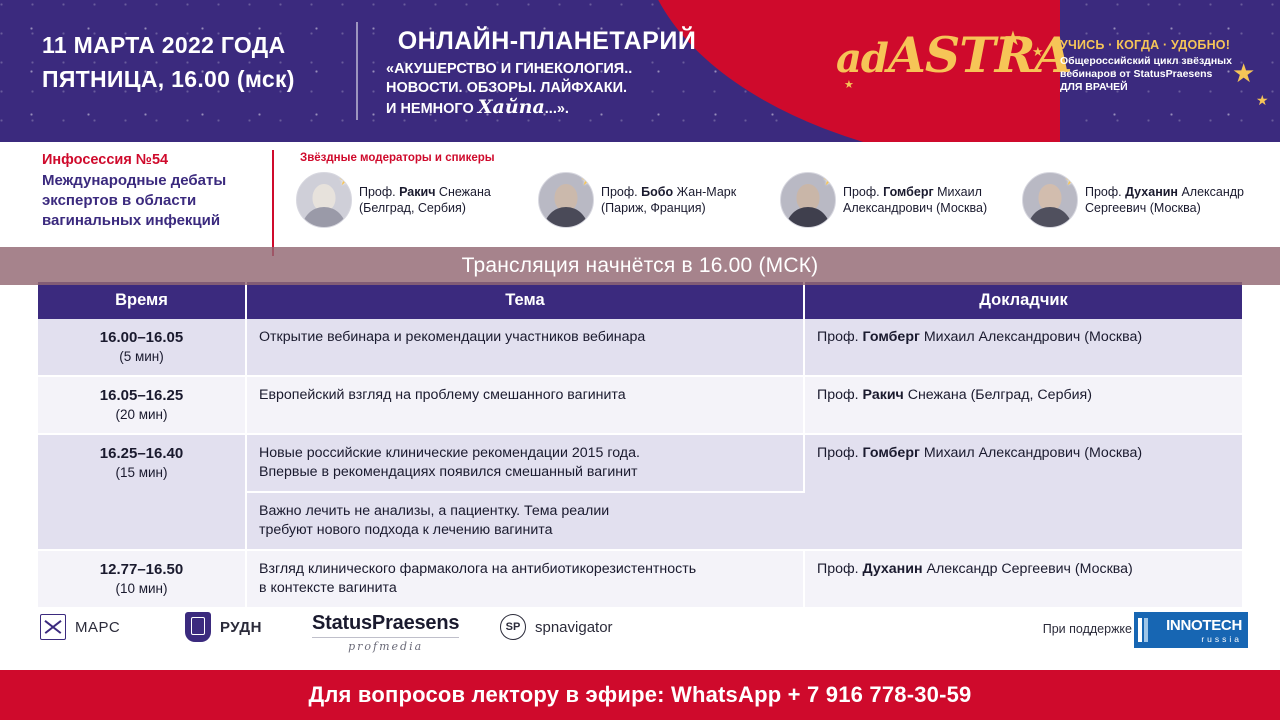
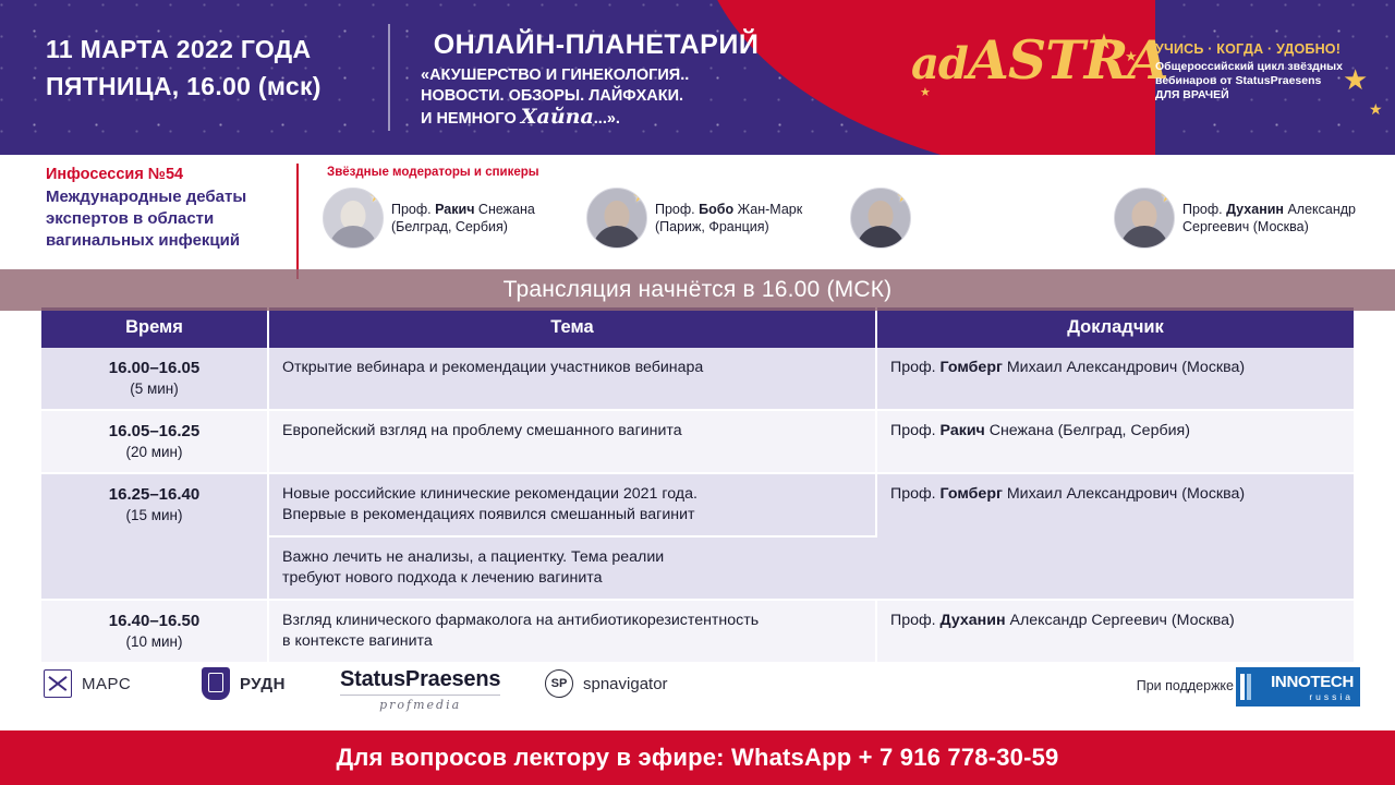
  11 МАРТА 2022 ГОДА
  ПЯТНИЦА, 16.00 (мск)
  ОНЛАЙН-ПЛАНЕТАРИЙ
  «АКУШЕРСТВО И ГИНЕКОЛОГИЯ..
  НОВОСТИ. ОБЗОРЫ. ЛАЙФХАКИ.
  И НЕМНОГО Хайпа...».
  adASTRA
  ★
  ★
  ★
  ★
  ★
  УЧИСЬ · КОГДА · УДОБНО!
  Общероссийский цикл звёздных
  вебинаров от StatusPraesens
  ДЛЯ ВРАЧЕЙ
  Инфосессия №54
  Международные дебаты
  экспертов в области
  вагинальных инфекций
  Звёздные модераторы и спикеры
  ★
  Проф. Ракич Снежана
  (Белград, Сербия)
  ★
  Проф. Бобо Жан-Марк
  (Париж, Франция)
  ★
- Проф. Гомберг Михаил
- Александрович (Москва)
  ★
  Проф. Духанин Александр
  Сергеевич (Москва)
  Трансляция начнётся в 16.00 (МСК)
  Время	Тема	Докладчик
  16.00–16.05 (5 мин)	Открытие вебинара и рекомендации участников вебинара	Проф. Гомберг Михаил Александрович (Москва)
  16.05–16.25 (20 мин)	Европейский взгляд на проблему смешанного вагинита	Проф. Ракич Снежана (Белград, Сербия)
- 16.25–16.40 (15 мин)	Новые российские клинические рекомендации 2015 года. Впервые в рекомендациях появился смешанный вагинит	Проф. Гомберг Михаил Александрович (Москва)
+ 16.25–16.40 (15 мин)	Новые российские клинические рекомендации 2021 года. Впервые в рекомендациях появился смешанный вагинит	Проф. Гомберг Михаил Александрович (Москва)
  Важно лечить не анализы, а пациентку. Тема реалии требуют нового подхода к лечению вагинита
- 12.77–16.50 (10 мин)	Взгляд клинического фармаколога на антибиотикорезистентность в контексте вагинита	Проф. Духанин Александр Сергеевич (Москва)
+ 16.40–16.50 (10 мин)	Взгляд клинического фармаколога на антибиотикорезистентность в контексте вагинита	Проф. Духанин Александр Сергеевич (Москва)
  МАРС
  РУДН
  StatusPraesens
  profmedia
  SP
  spnavigator
  При поддержке
  INNOTECH
  russia
  Для вопросов лектору в эфире: WhatsApp + 7 916 778-30-59
